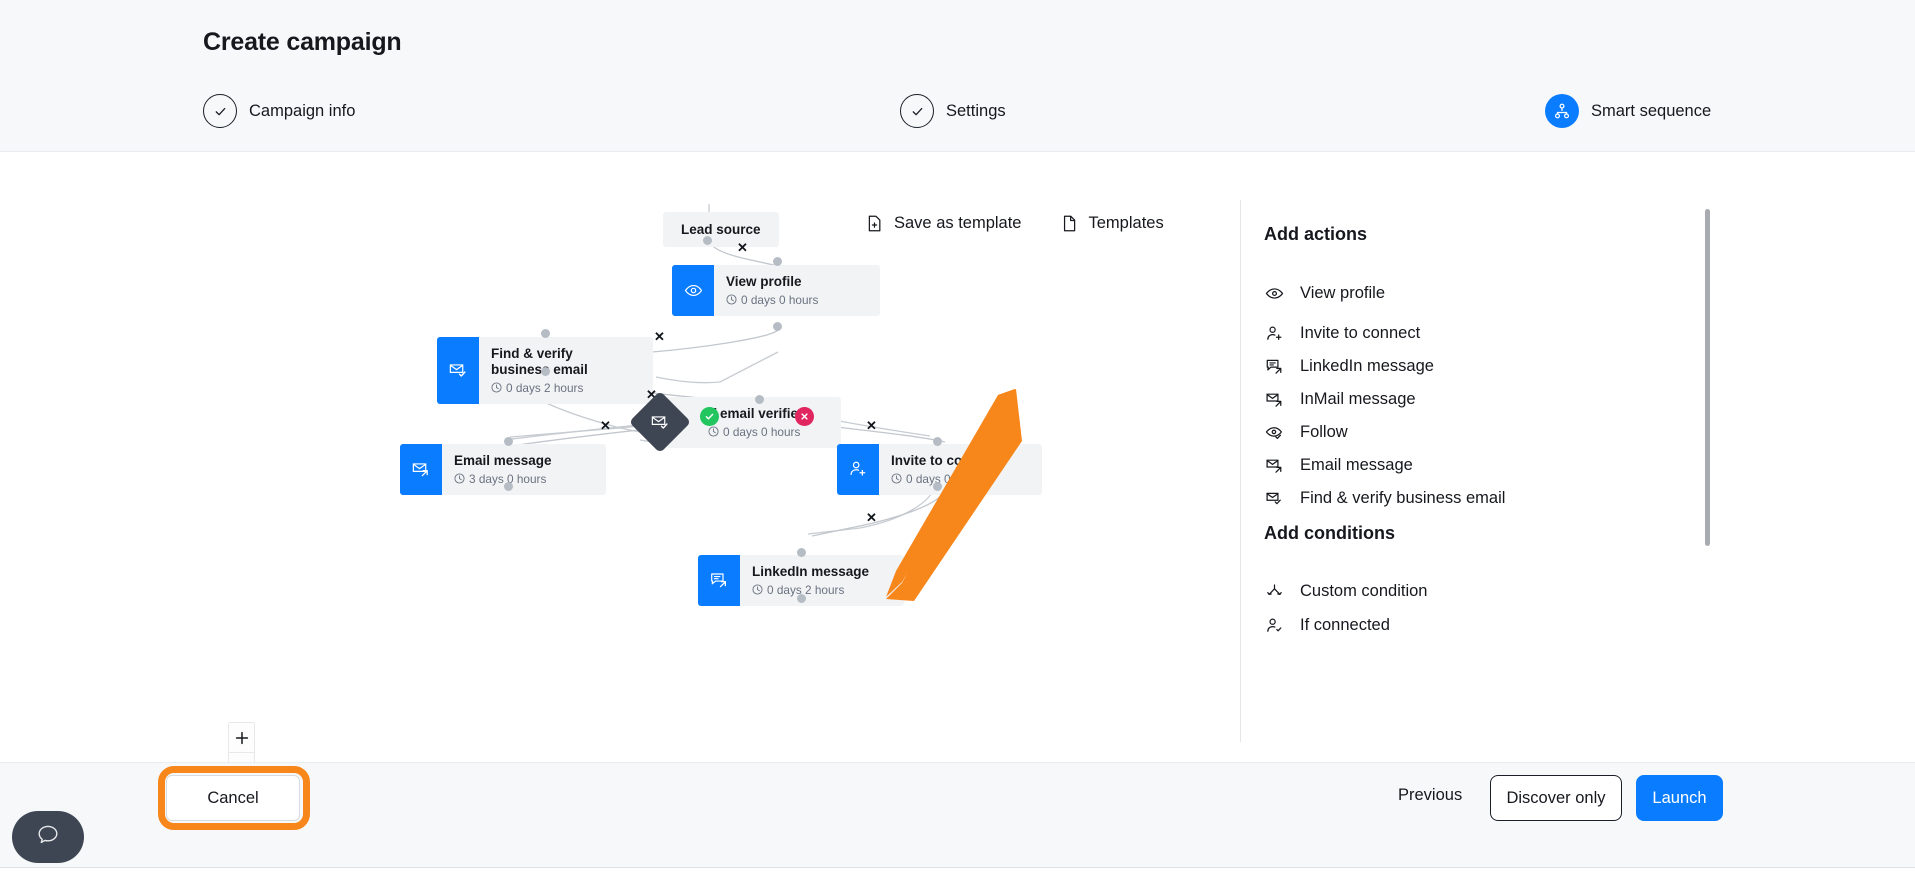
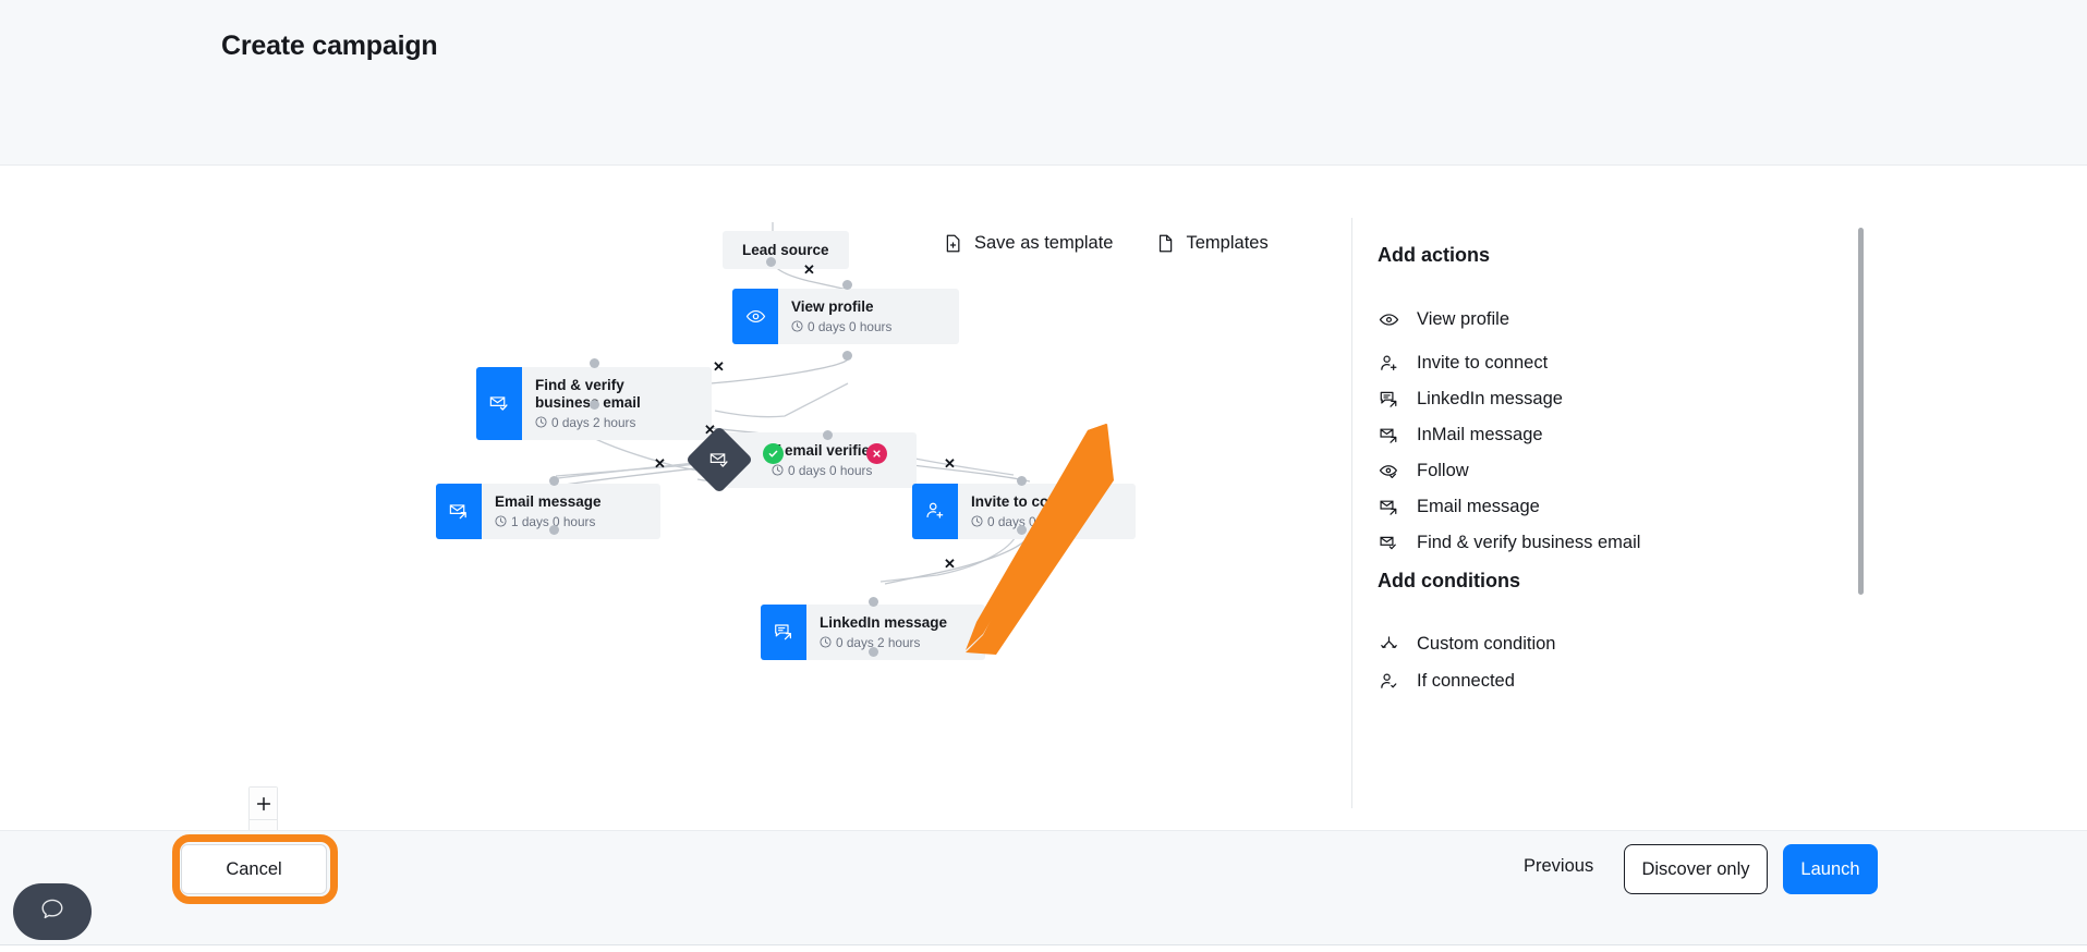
  Create campaign
- Campaign info
- Settings
- Smart sequence
  Lead source
  ✕
  View profile
  0 days 0 hours
  ✕
  Find & verify busines email
  0 days 2 hours
  ✕
  email verifi
  0 days 0 hours
  Email message
- 3 days 0 hours
+ 1 days 0 hours
  ✕
  ✕
  ✕
  LinkedIn message
  0 days 2 hours
  Save as template
  Templates
  Add actions
  View profile
  Invite to connect
  LinkedIn message
  InMail message
  Follow
  Email message
  Find & verify business email
  Add conditions
  Custom condition
  If connected
  Cancel
  Previous
  Discover only
  Launch
